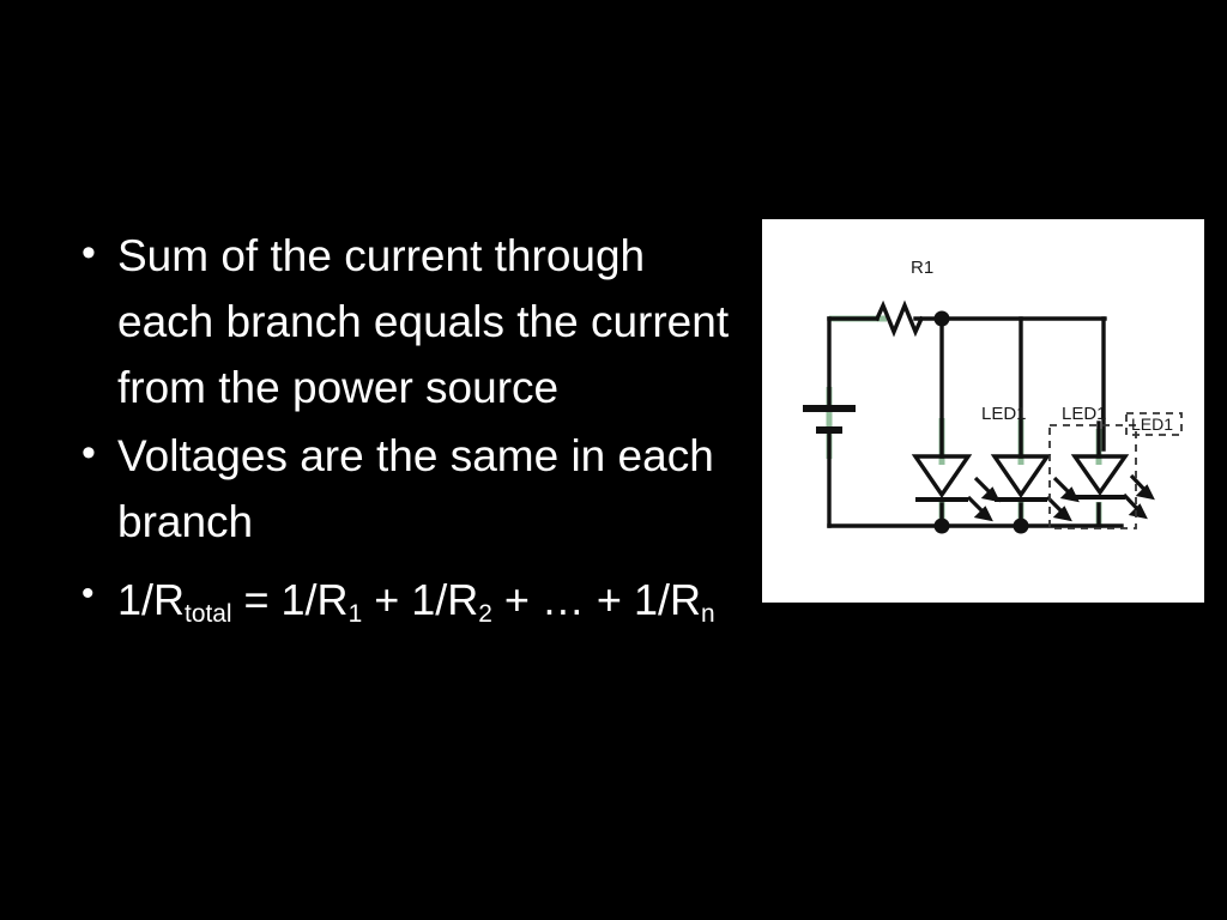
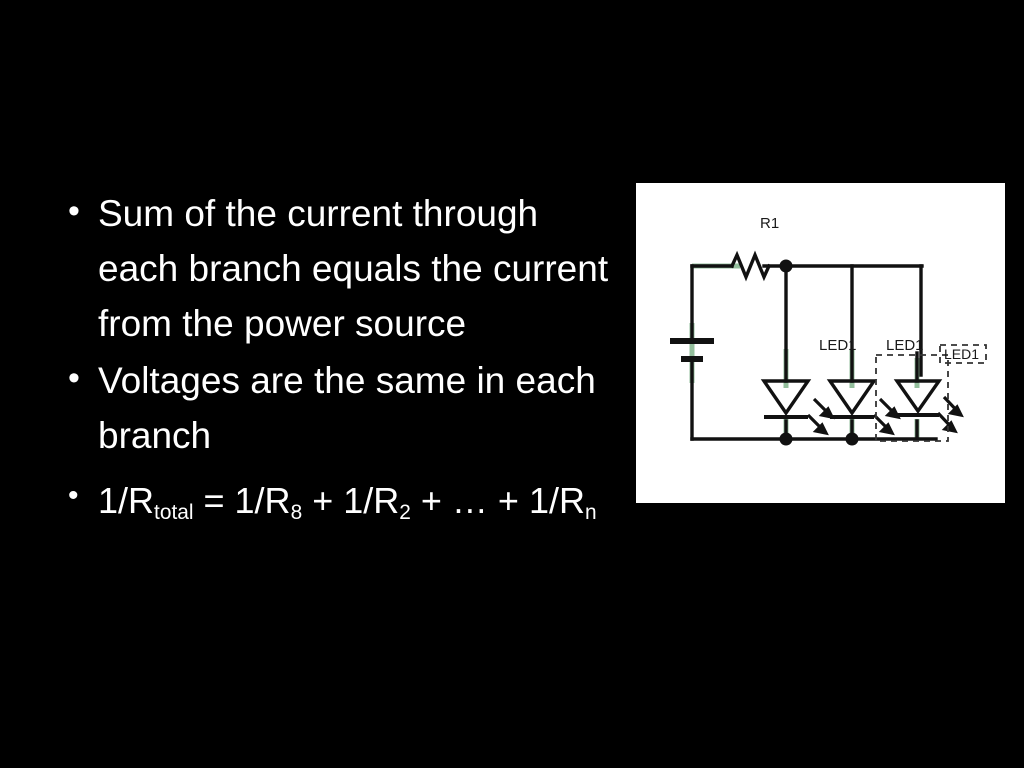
  •
  Sum of the current through each branch equals the current from the power source
  •
  Voltages are the same in each branch
  •
- 1/Rtotal = 1/R1 + 1/R2 + … + 1/Rn
+ 1/Rtotal = 1/R8 + 1/R2 + … + 1/Rn
  R1
  LED1
  LED1
  LED1
